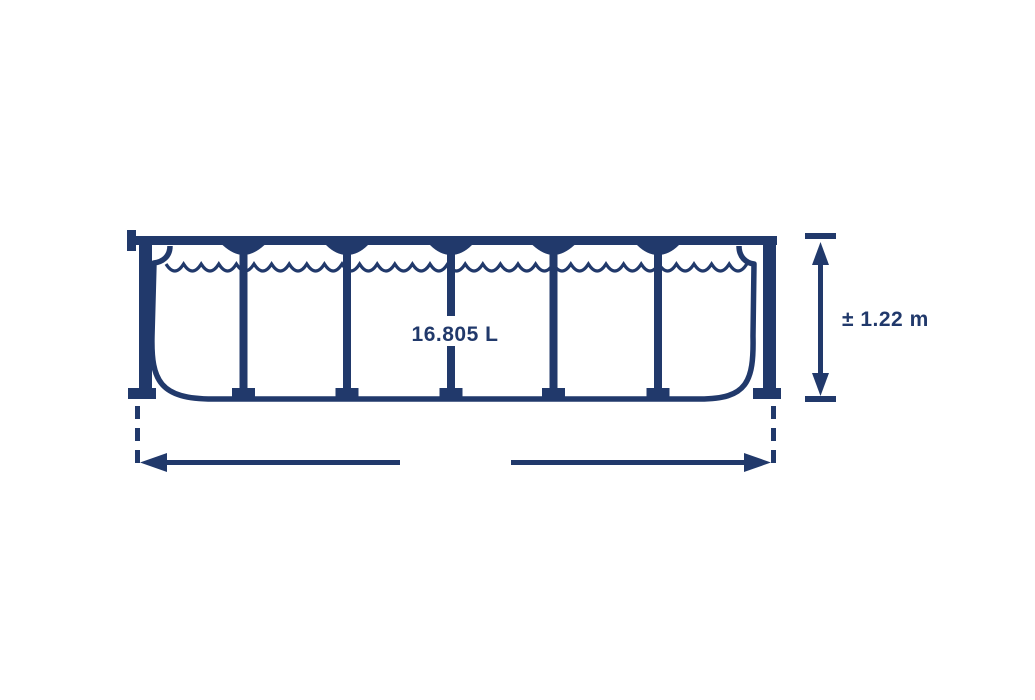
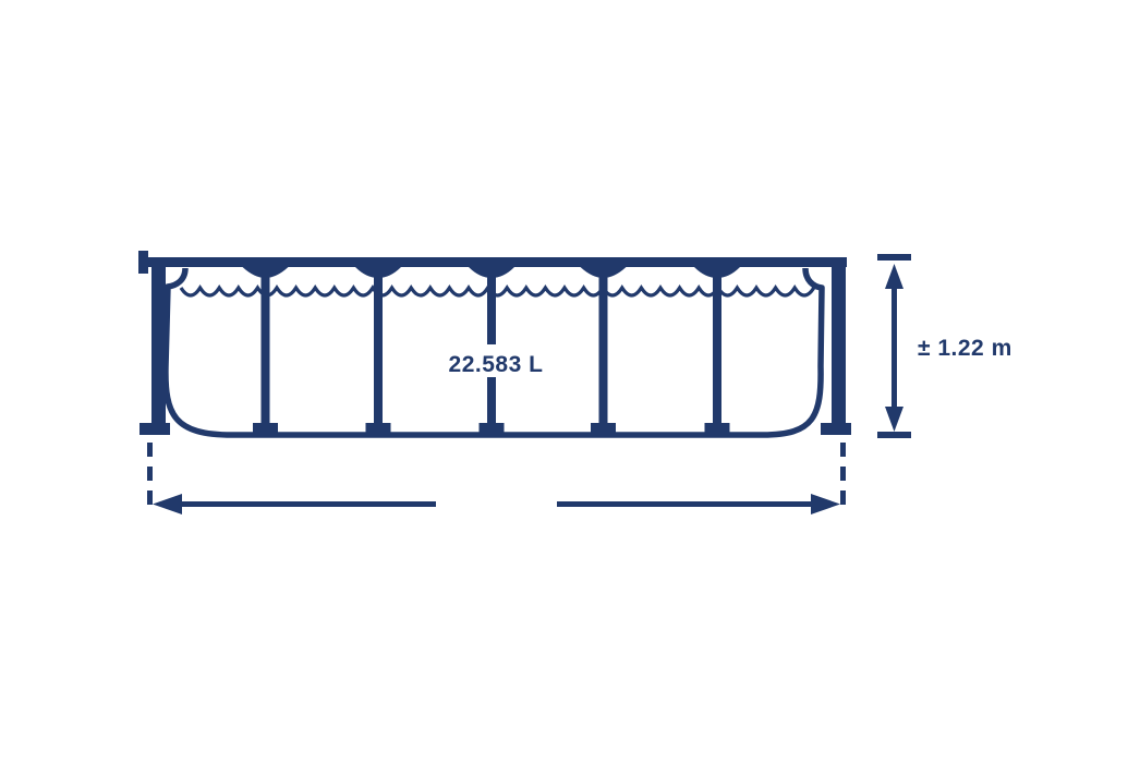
- 16.805 L
+ 22.583 L
  ± 1.22 m
